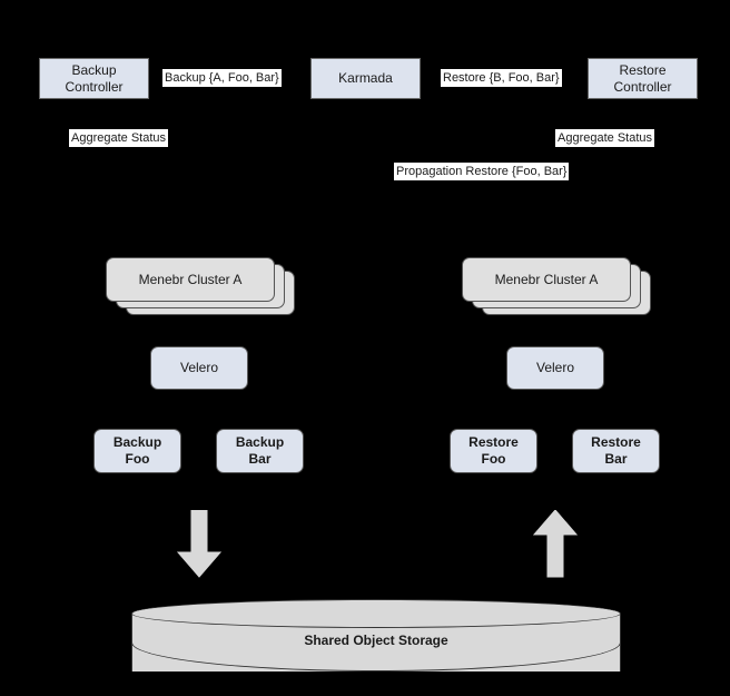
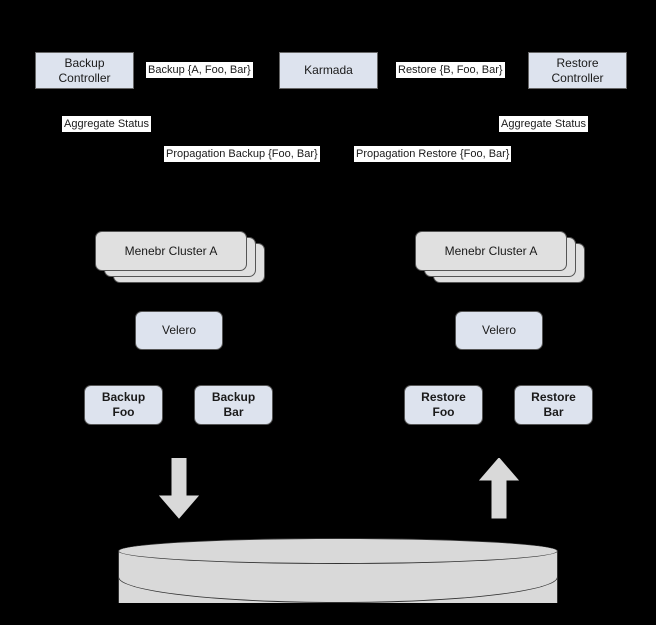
  Backup
  Controller
  Backup {A, Foo, Bar}
  Karmada
  Restore {B, Foo, Bar}
  Restore
  Controller
  Aggregate Status
  Aggregate Status
+ Propagation Backup {Foo, Bar}
  Propagation Restore {Foo, Bar}
  Menebr Cluster A
  Menebr Cluster A
  Velero
  Velero
  Backup
  Foo
  Backup
  Bar
  Restore
  Foo
  Restore
  Bar
- Shared Object Storage
